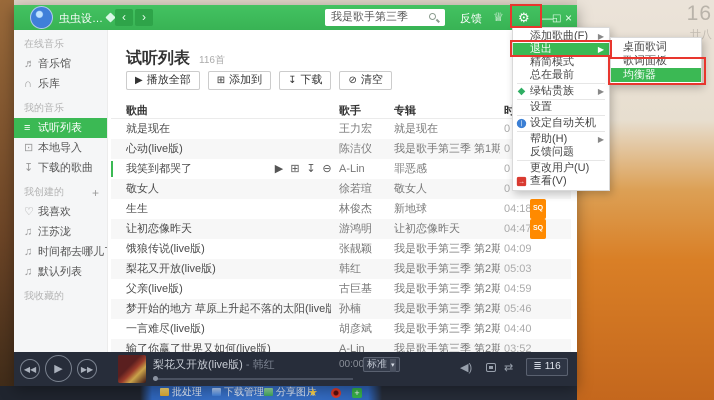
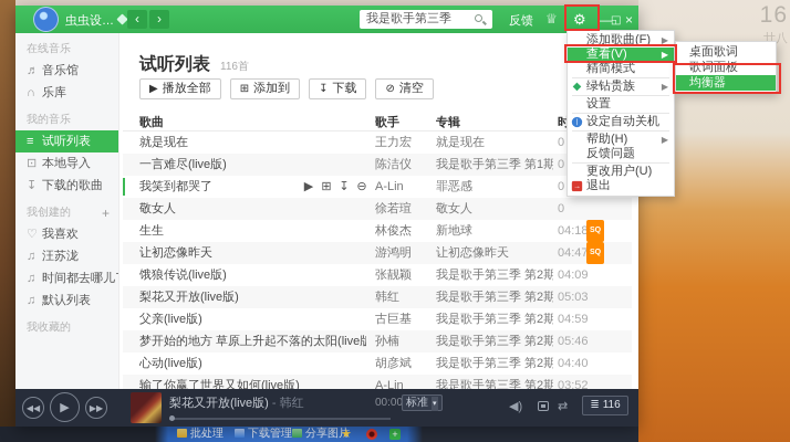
  16
  廿八
  批处理
  下载管理
  分享图片
  ★
  +
  虫虫设…
  ‹
  ›
  我是歌手第三季
  反馈
  ♕
  ⚙
  —
  ◱
  ×
  在线音乐
  ♬ 音乐馆
  ∩ 乐库
  我的音乐
  ≡ 试听列表
  ⊡ 本地导入
  ↧ 下载的歌曲
  我创建的
  +
  ♡ 我喜欢
  ♫ 汪苏泷
  ♫ 时间都去哪儿
  ♫ 默认列表
  我收藏的
  试听列表
  116首
  ▶ 播放全部
  ⊞ 添加到
  ↧ 下载
  ⊘ 清空
  歌曲
  歌手
  专辑
  就是现在
  王力宏
  就是现在
  0
- 心动(live版)
+ 一言难尽(live版)
  陈洁仪
  我是歌手第三季 第1期
  0
  我笑到都哭了
  A-Lin
  罪恶感
  0
  ▶ ⊞ ↧ ⊖
  敬女人
  徐若瑄
  敬女人
  0
  生生
  林俊杰
  新地球
  04:18
  让初恋像昨天
  游鸿明
  让初恋像昨天
  04:47
  饿狼传说(live版)
  张靓颖
  我是歌手第三季 第2期
  04:09
  梨花又开放(live版)
  韩红
  我是歌手第三季 第2期
  05:03
  父亲(live版)
  古巨基
  我是歌手第三季 第2期
  04:59
  梦开始的地方 草原上升起不落的太阳(live版
  孙楠
  我是歌手第三季 第2期
  05:46
- 一言难尽(live版)
+ 心动(live版)
  胡彦斌
  我是歌手第三季 第2期
  04:40
  输了你赢了世界又如何(live版)
  A-Lin
  我是歌手第三季 第2期
  03:52
  ◀◀
  ▶
  ▶▶
  梨花又开放(live版) - 韩红
  00:00
  ◀)
  ⇄
  ≣ 116
  添加歌曲(F)
  ▶
- 退出
+ 查看(V)
  ▶
  精简模式
- 总在最前
  ◆
  绿钻贵族
  ▶
  设置
  设定自动关机
  帮助(H)
  ▶
  反馈问题
  更改用户(U)
- 查看(V)
+ 退出
  桌面歌词
  歌词面板
  均衡器
